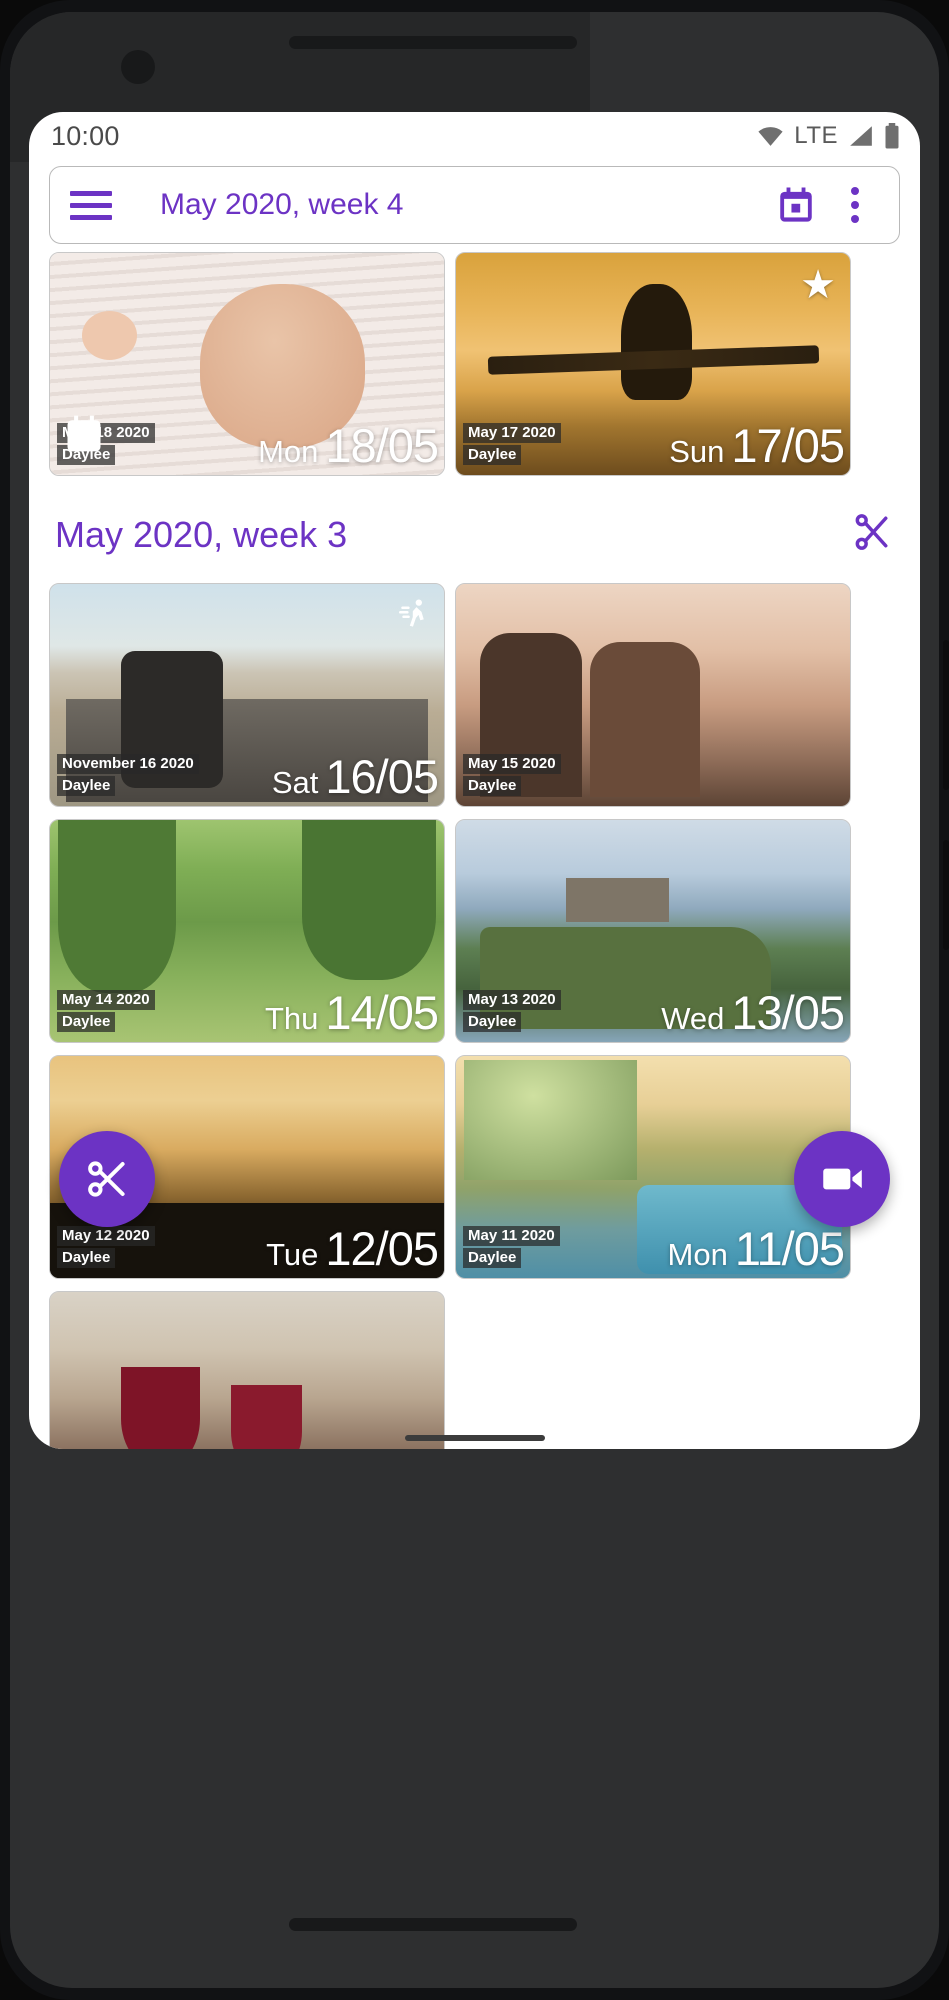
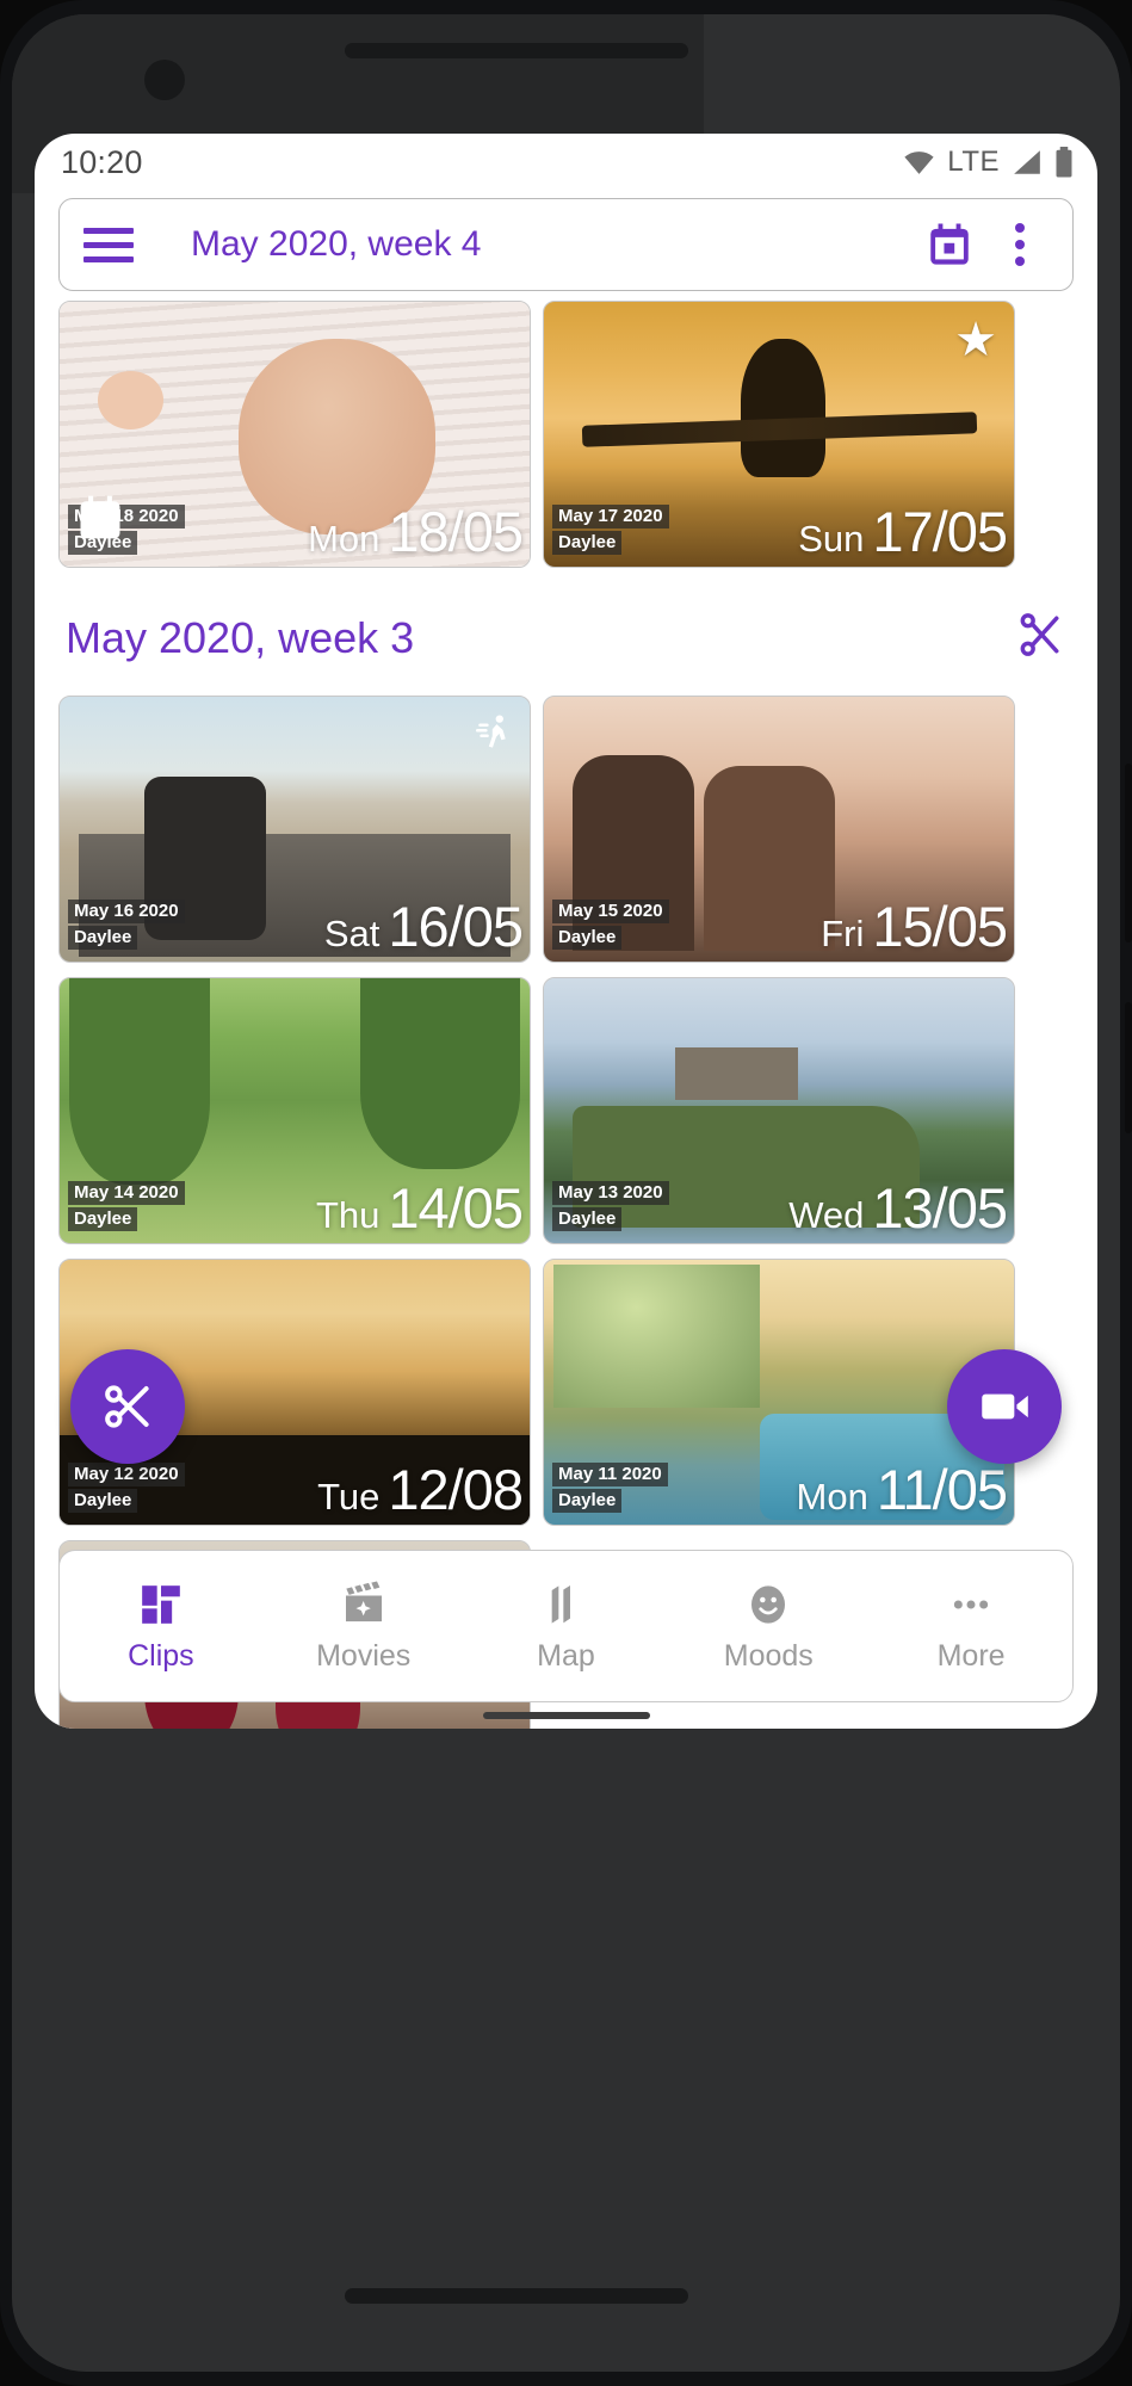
- 10:00
+ 10:20
  LTE
  May 2020, week 4
  Daylee
  Mon
  18/05
  ★
  May 17 2020
  Daylee
  Sun
  17/05
  May 2020, week 3
- November 16 2020
+ May 16 2020
  Daylee
  Sat
  16/05
  May 15 2020
  Daylee
+ Fri
+ 15/05
  May 14 2020
  Daylee
  Thu
  14/05
  May 13 2020
  Daylee
  Wed
  13/05
  May 12 2020
  Daylee
  Tue
- 12/05
+ 12/08
  May 11 2020
  Daylee
  Mon
  11/05
+ Clips
+ Movies
+ Map
+ Moods
+ More
